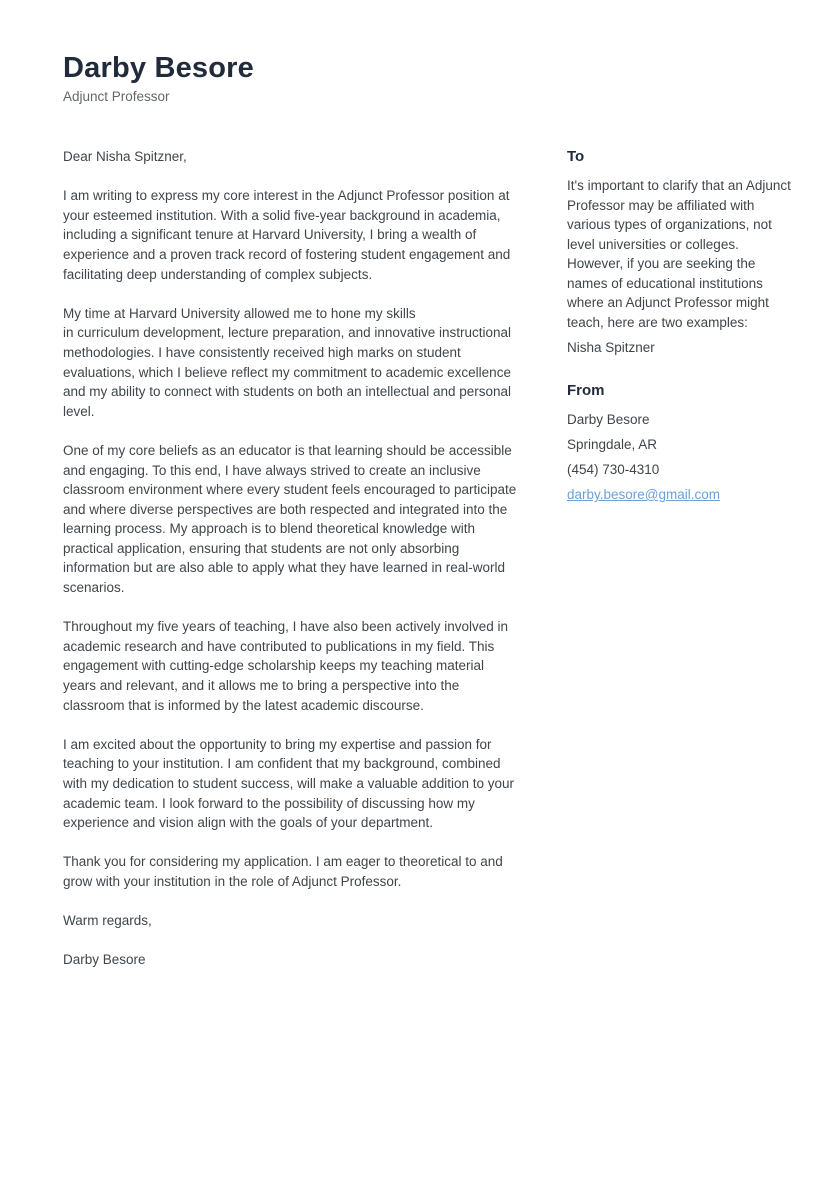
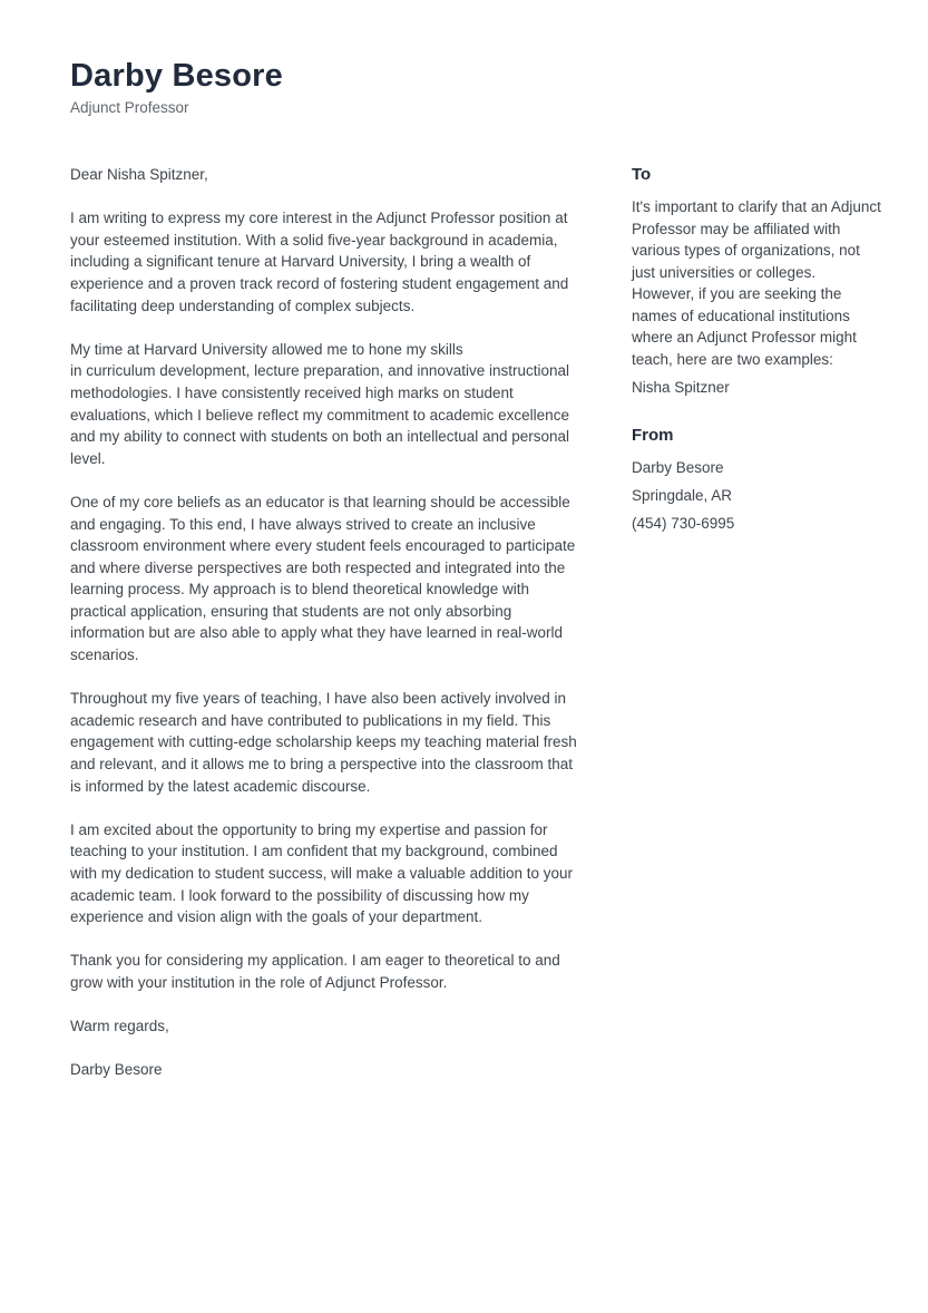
  Darby Besore
  Adjunct Professor
  Dear Nisha Spitzner,
  I am writing to express my core interest in the Adjunct Professor position at your esteemed institution. With a solid five-year background in academia, including a significant tenure at Harvard University, I bring a wealth of experience and a proven track record of fostering student engagement and facilitating deep understanding of complex subjects.
  My time at Harvard University allowed me to hone my skills
  in curriculum development, lecture preparation, and innovative instructional methodologies. I have consistently received high marks on student evaluations, which I believe reflect my commitment to academic excellence and my ability to connect with students on both an intellectual and personal level.
  One of my core beliefs as an educator is that learning should be accessible and engaging. To this end, I have always strived to create an inclusive classroom environment where every student feels encouraged to participate and where diverse perspectives are both respected and integrated into the learning process. My approach is to blend theoretical knowledge with practical application, ensuring that students are not only absorbing information but are also able to apply what they have learned in real-world scenarios.
- Throughout my five years of teaching, I have also been actively involved in academic research and have contributed to publications in my field. This engagement with cutting-edge scholarship keeps my teaching material years and relevant, and it allows me to bring a perspective into the classroom that is informed by the latest academic discourse.
+ Throughout my five years of teaching, I have also been actively involved in academic research and have contributed to publications in my field. This engagement with cutting-edge scholarship keeps my teaching material fresh and relevant, and it allows me to bring a perspective into the classroom that is informed by the latest academic discourse.
  I am excited about the opportunity to bring my expertise and passion for teaching to your institution. I am confident that my background, combined with my dedication to student success, will make a valuable addition to your academic team. I look forward to the possibility of discussing how my experience and vision align with the goals of your department.
  Thank you for considering my application. I am eager to theoretical to and grow with your institution in the role of Adjunct Professor.
  Warm regards,
  Darby Besore
  To
- It's important to clarify that an Adjunct Professor may be affiliated with various types of organizations, not level universities or colleges. However, if you are seeking the names of educational institutions where an Adjunct Professor might teach, here are two examples:
+ It's important to clarify that an Adjunct Professor may be affiliated with various types of organizations, not just universities or colleges. However, if you are seeking the names of educational institutions where an Adjunct Professor might teach, here are two examples:
  Nisha Spitzner
  From
  Darby Besore
  Springdale, AR
- (454) 730-4310
+ (454) 730-6995
- darby.besore@gmail.com
